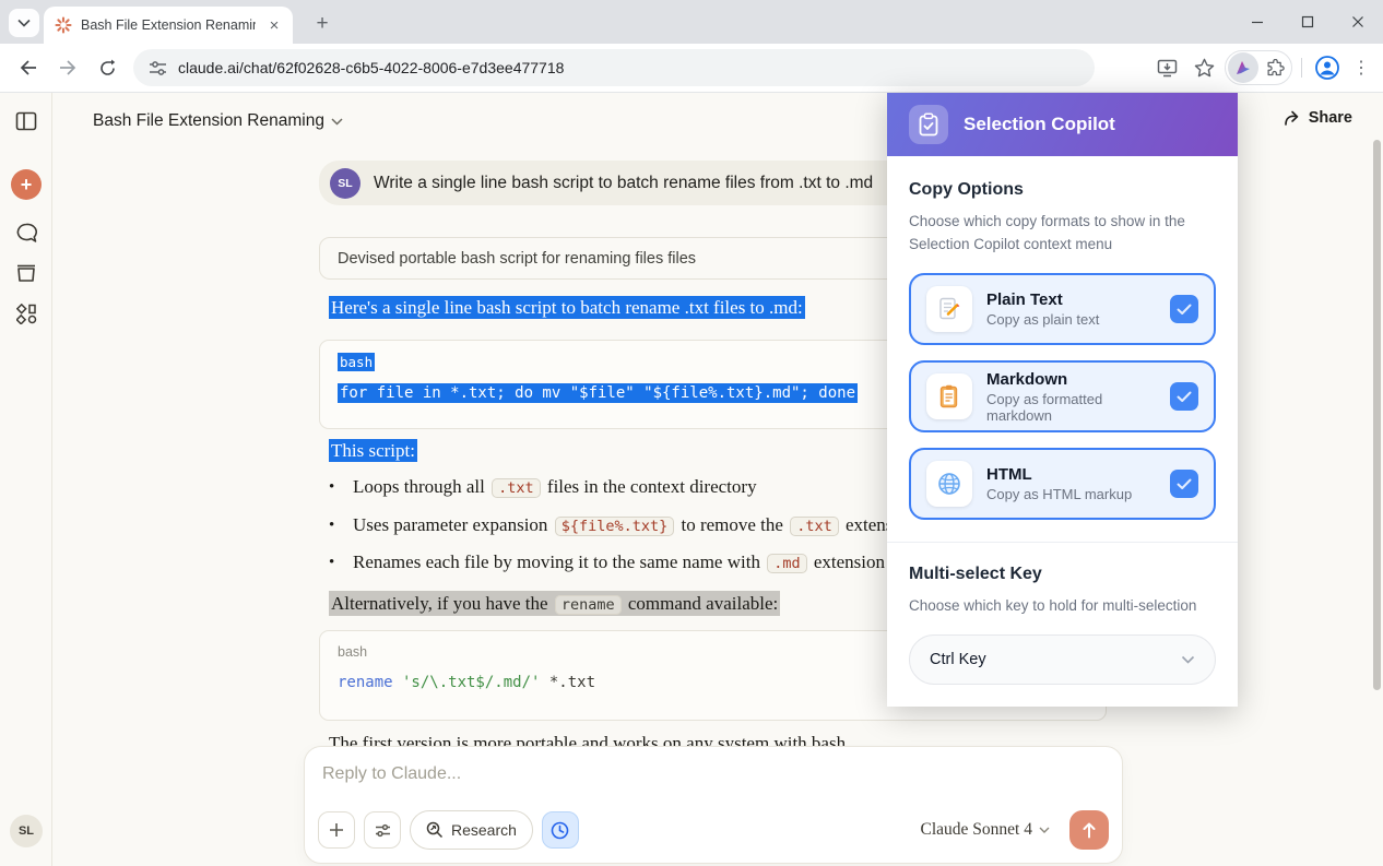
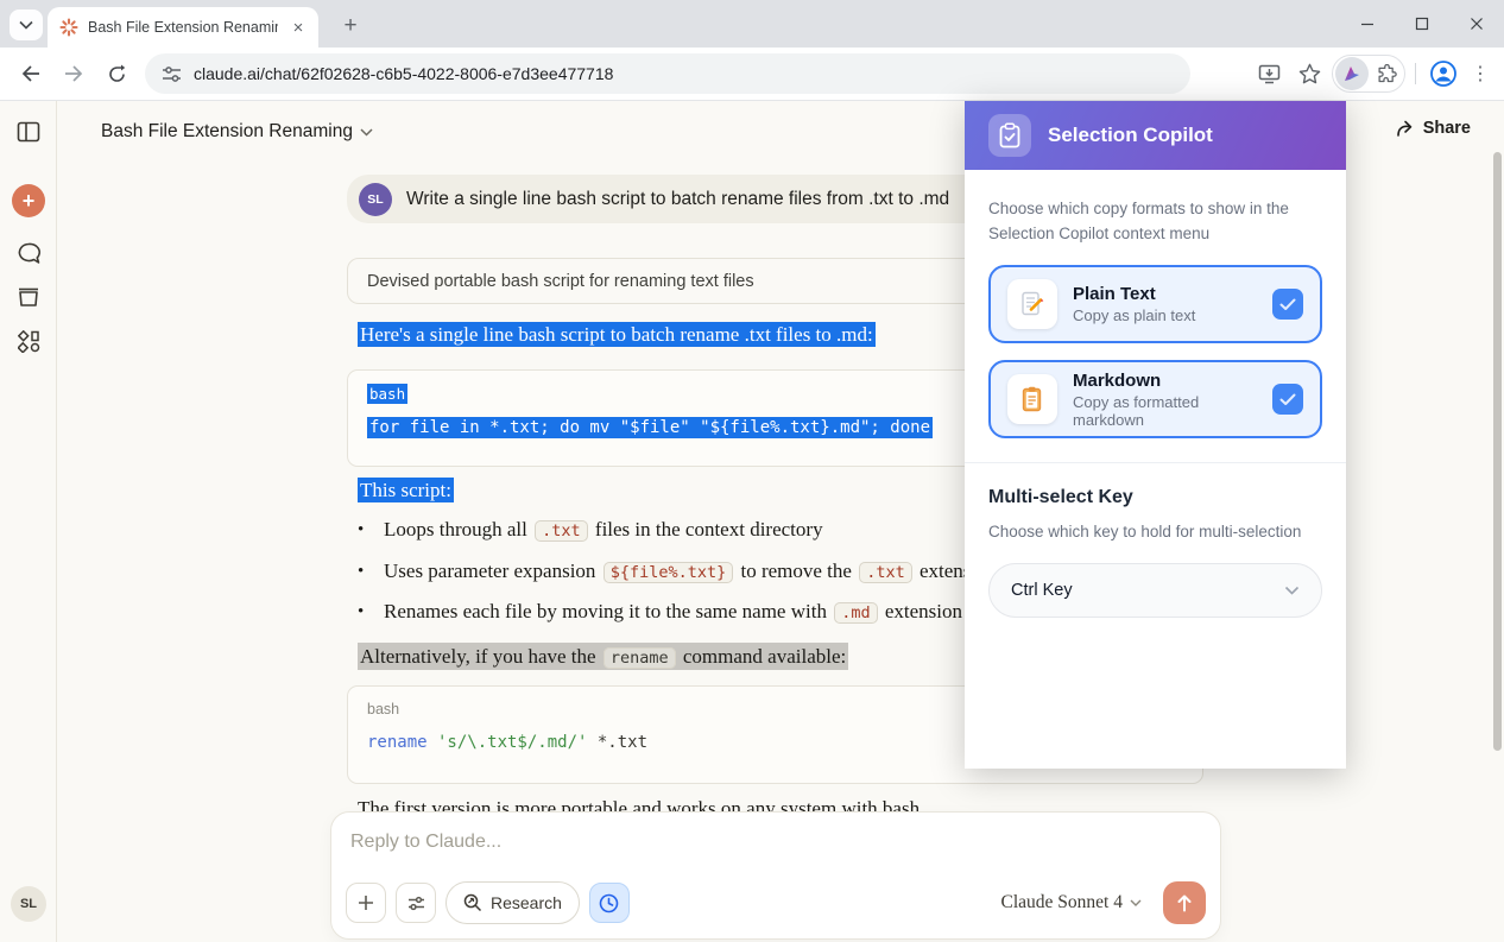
  Bash File Extension Renami
  ×
  +
  claude.ai/chat/62f02628-c6b5-4022-8006-e7d3ee477718
  ⋮
  +
  SL
  Bash File Extension Renaming
  Share
  SL
  Write a single line bash script to batch rename files from .txt to .md
- Devised portable bash script for renaming files files
+ Devised portable bash script for renaming text files
  Here's a single line bash script to batch rename .txt files to .md:
  bash
  for file in *.txt; do mv "$file" "${file%.txt}.md"; done
  This script:
  •
  Loops through all .txt files in the context directory
  •
  Uses parameter expansion ${file%.txt} to remove the .txt exten
  •
  Renames each file by moving it to the same name with .md extension
  Alternatively, if you have the rename command available:
  bash
  rename 's/\.txt$/.md/' *.txt
  The first version is more portable and works on any system with bash.
  Reply to Claude...
  Research
  Claude Sonnet 4
  Selection Copilot
- Copy Options
  Choose which copy formats to show in the Selection Copilot context menu
  Plain Text
  Copy as plain text
  Markdown
  Copy as formatted markdown
- HTML
- Copy as HTML markup
  Multi-select Key
  Choose which key to hold for multi-selection
  Ctrl Key
